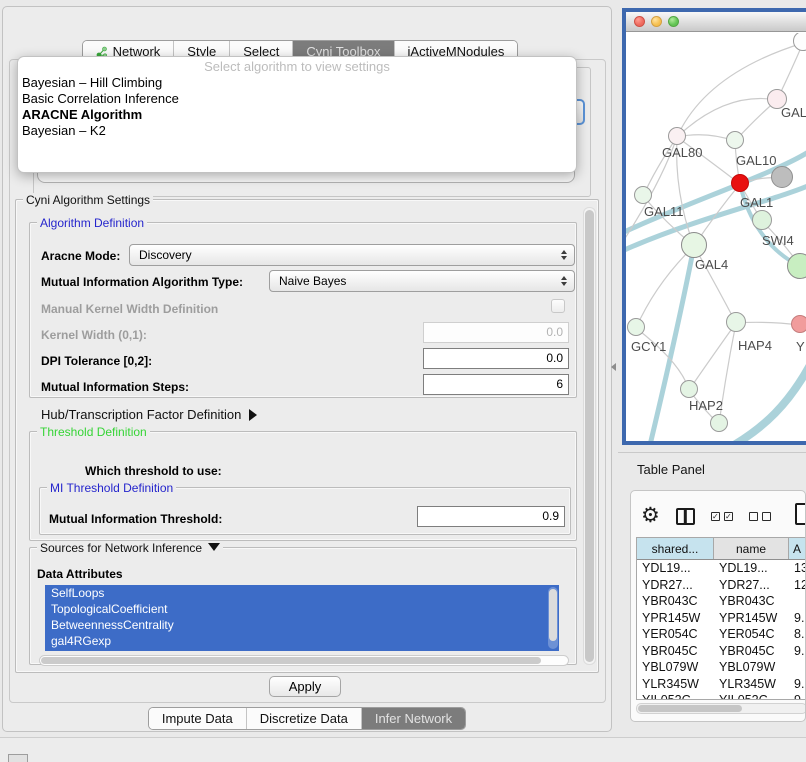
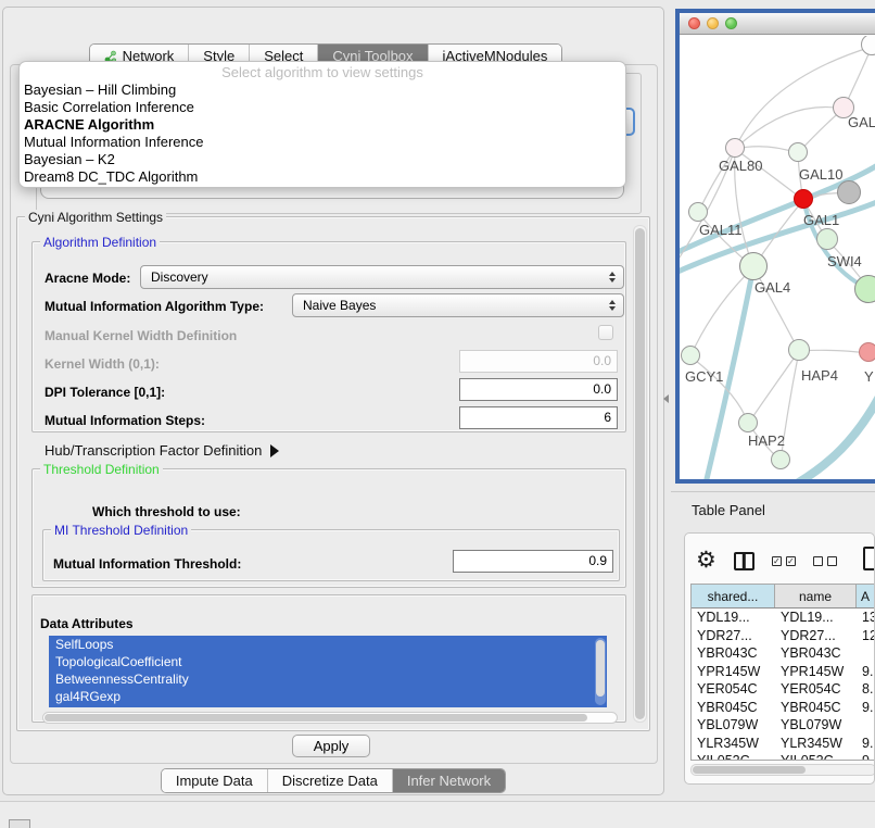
  Network
  Style
  Select
  Cyni Toolbox
  jActiveMNodules
  Cyni Algorithm Settings
  Algorithm Definition
  Aracne Mode:
  Discovery
  Mutual Information Algorithm Type:
  Naive Bayes
  Manual Kernel Width Definition
  Kernel Width (0,1):
  0.0
- DPI Tolerance [0,2]:
+ DPI Tolerance [0,1]:
  0.0
  Mutual Information Steps:
  6
  Hub/Transcription Factor Definition
  Threshold Definition
  Which threshold to use:
  MI Threshold Definition
  Mutual Information Threshold:
  0.9
- Sources for Network Inference
  Data Attributes
  SelfLoops
  TopologicalCoefficient
  BetweennessCentrality
  gal4RGexp
  Apply
  Impute Data
  Discretize Data
  Infer Network
  Select algorithm to view settings
  Bayesian – Hill Climbing
  Basic Correlation Inference
  ARACNE Algorithm
+ Mutual Information Inference
  Bayesian – K2
+ Dream8 DC_TDC Algorithm
  GAL
  GAL80
  GAL10
  GAL1
  GAL11
  SWI4
  GAL4
  GCY1
  HAP4
  Y
  HAP2
  Table Panel
  ⚙
  ✓
  ✓
  shared...
  name
  A
  YDL19...
  YDL19...
  13
  YDR27...
  YDR27...
  12
  YBR043C
  YBR043C
  YPR145W
  YPR145W
  9.
  YER054C
  YER054C
  8.
  YBR045C
  YBR045C
  9.
  YBL079W
  YBL079W
  YLR345W
  YLR345W
  9.
